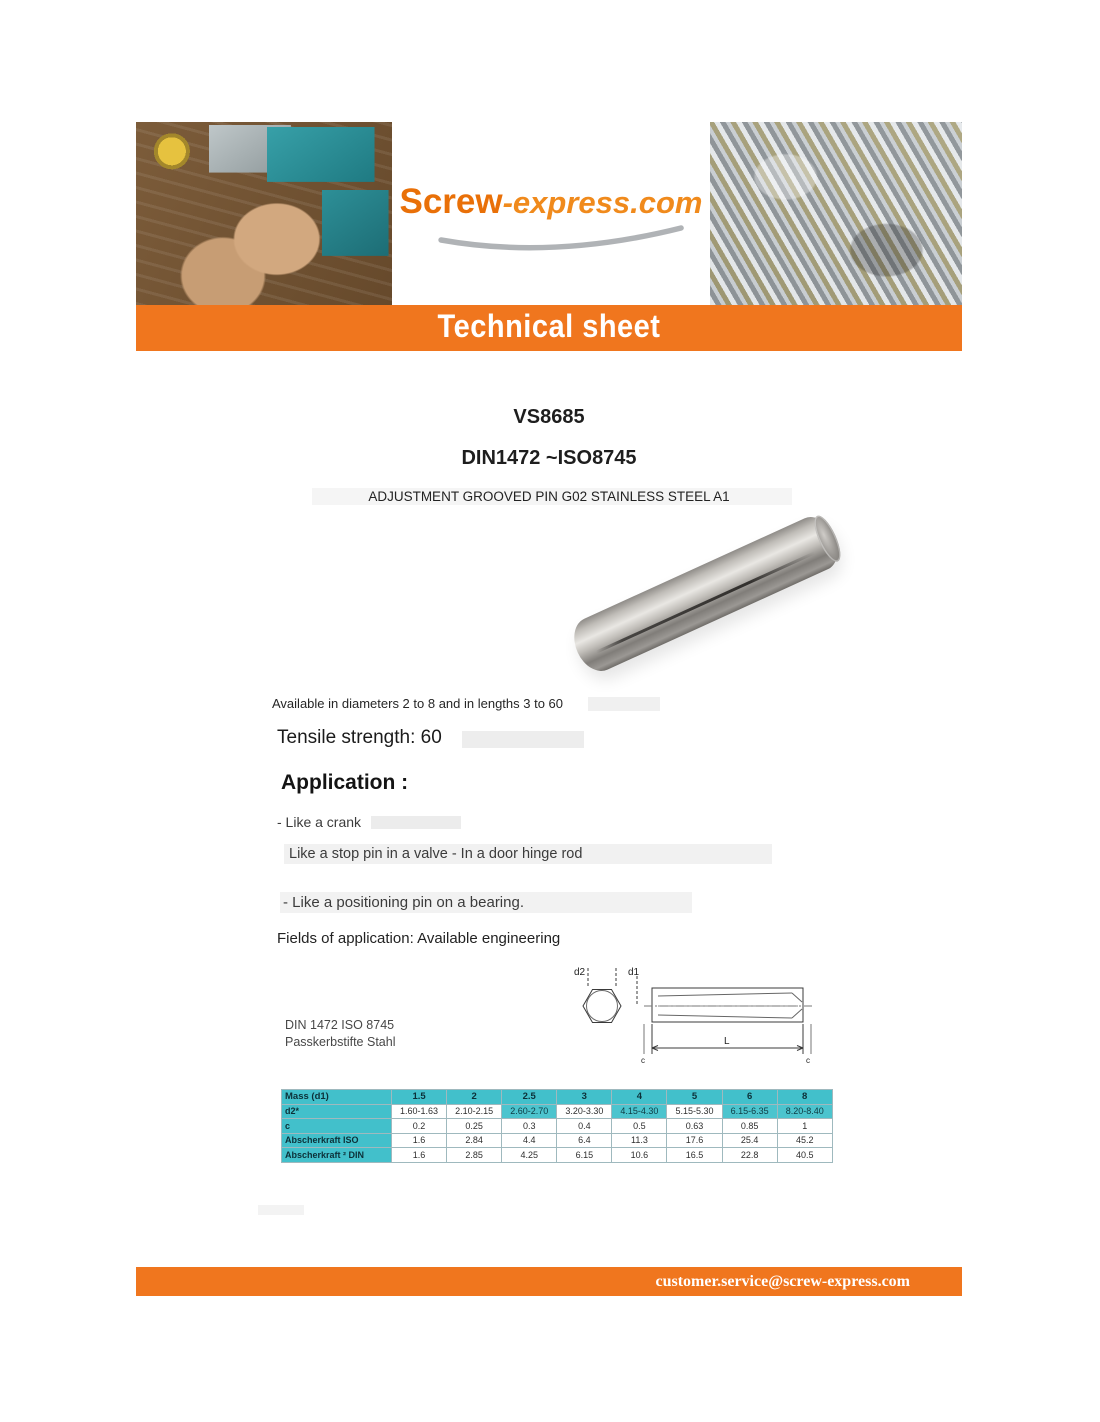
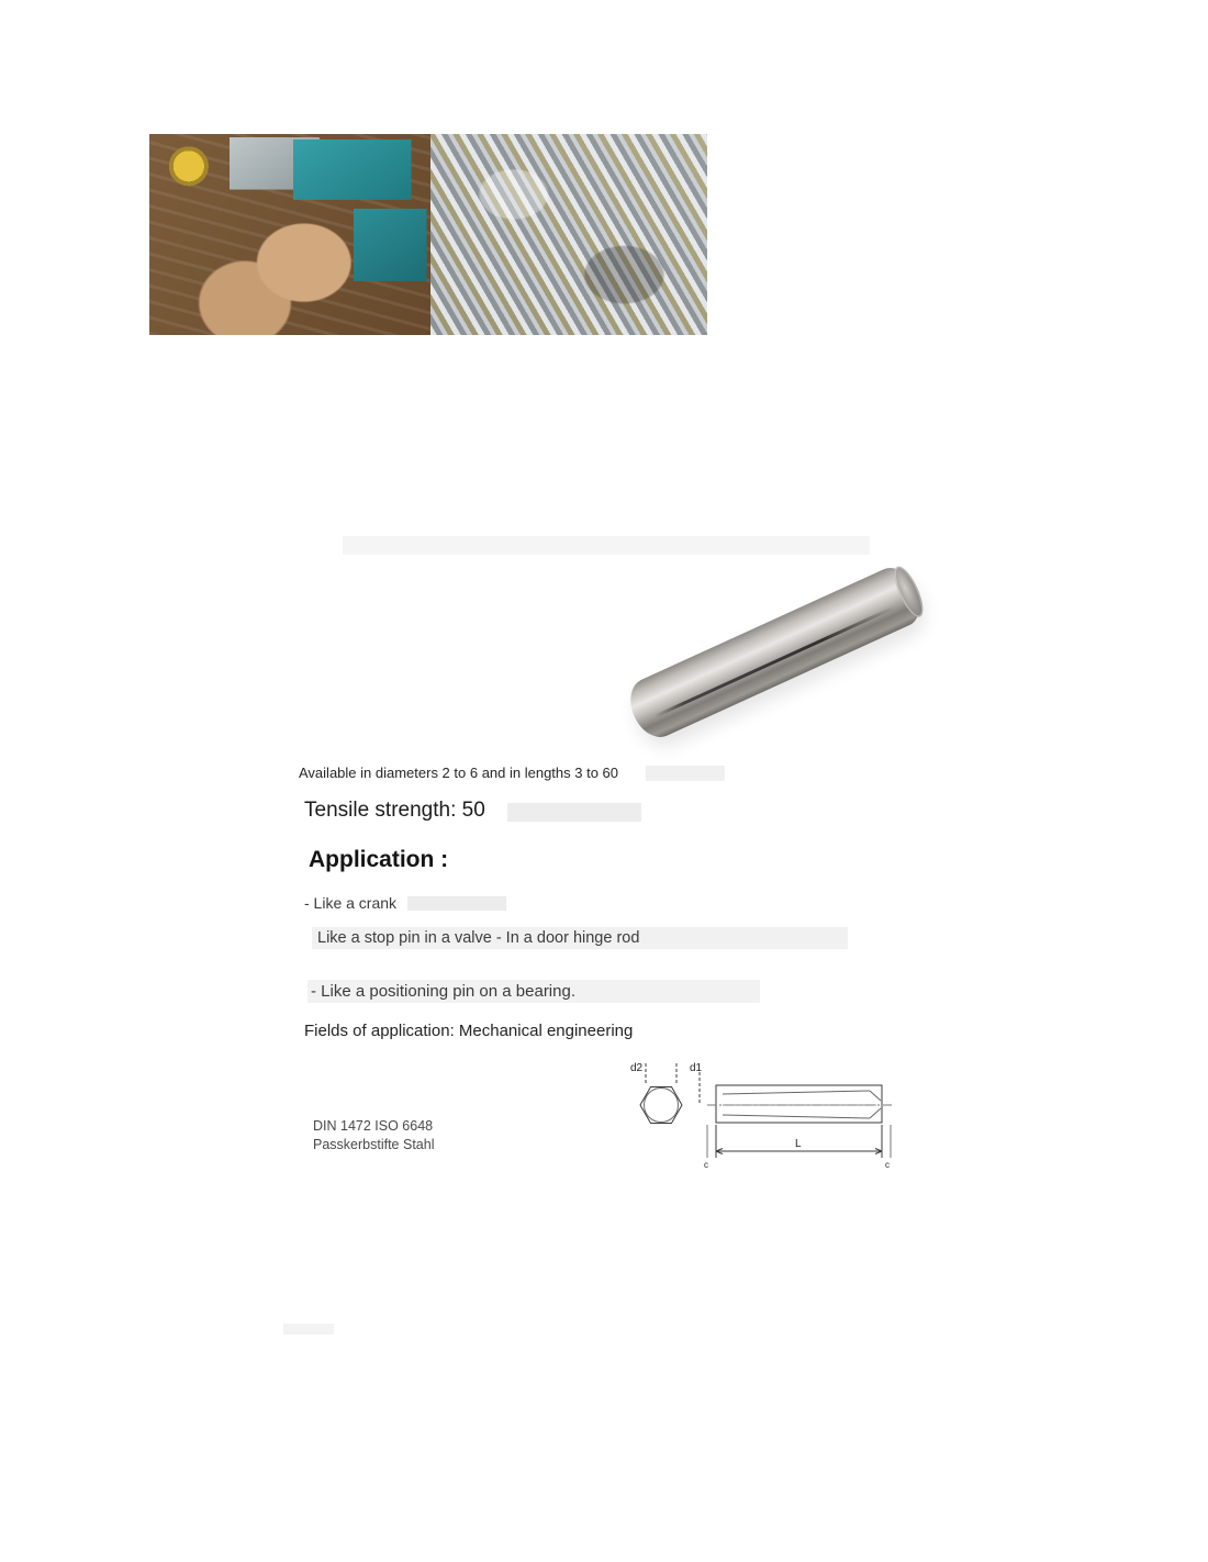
- Screw-express.com
- Technical sheet
- VS8685
- DIN1472 ~ISO8745
- ADJUSTMENT GROOVED PIN G02 STAINLESS STEEL A1
- Available in diameters 2 to 8 and in lengths 3 to 60
+ Available in diameters 2 to 6 and in lengths 3 to 60
- Tensile strength: 60
+ Tensile strength: 50
  Application :
  - Like a crank
  Like a stop pin in a valve - In a door hinge rod
  - Like a positioning pin on a bearing.
- Fields of application: Available engineering
+ Fields of application: Mechanical engineering
- DIN 1472 ISO 8745
+ DIN 1472 ISO 6648
  Passkerbstifte Stahl
  d2
  d1
  L
  c
  c
- Mass (d1)	1.5	2	2.5	3	4	5	6	8
- d2*	1.60-1.63	2.10-2.15	2.60-2.70	3.20-3.30	4.15-4.30	5.15-5.30	6.15-6.35	8.20-8.40
- c	0.2	0.25	0.3	0.4	0.5	0.63	0.85	1
- Abscherkraft ISO	1.6	2.84	4.4	6.4	11.3	17.6	25.4	45.2
- Abscherkraft ² DIN	1.6	2.85	4.25	6.15	10.6	16.5	22.8	40.5
- customer.service@screw-express.com
